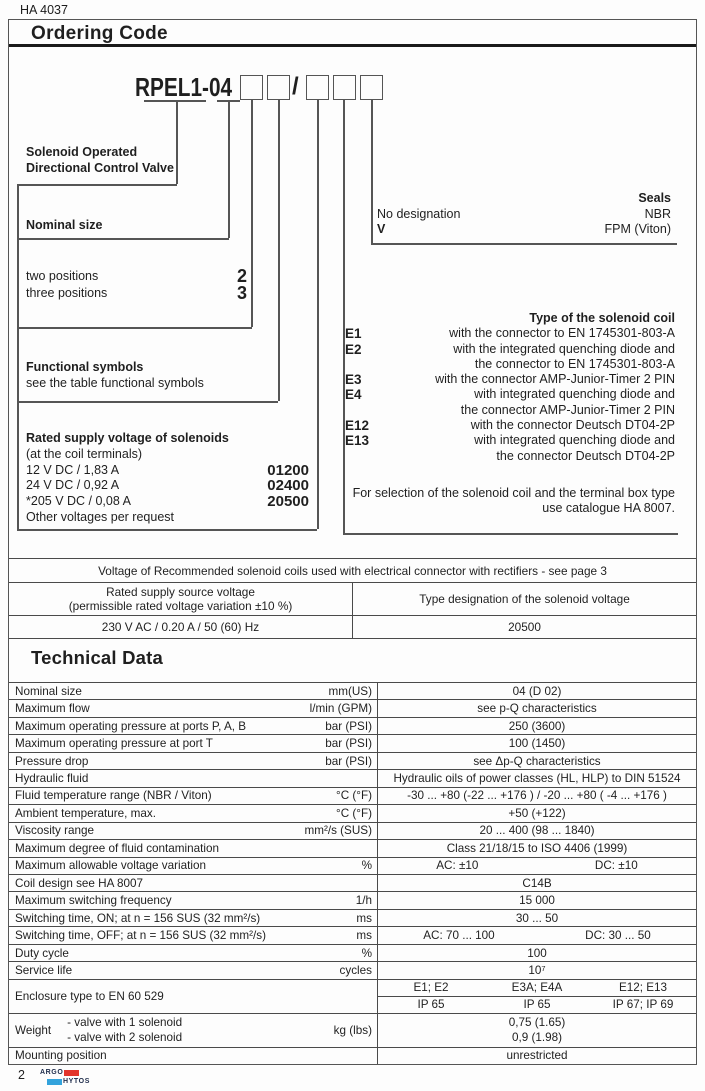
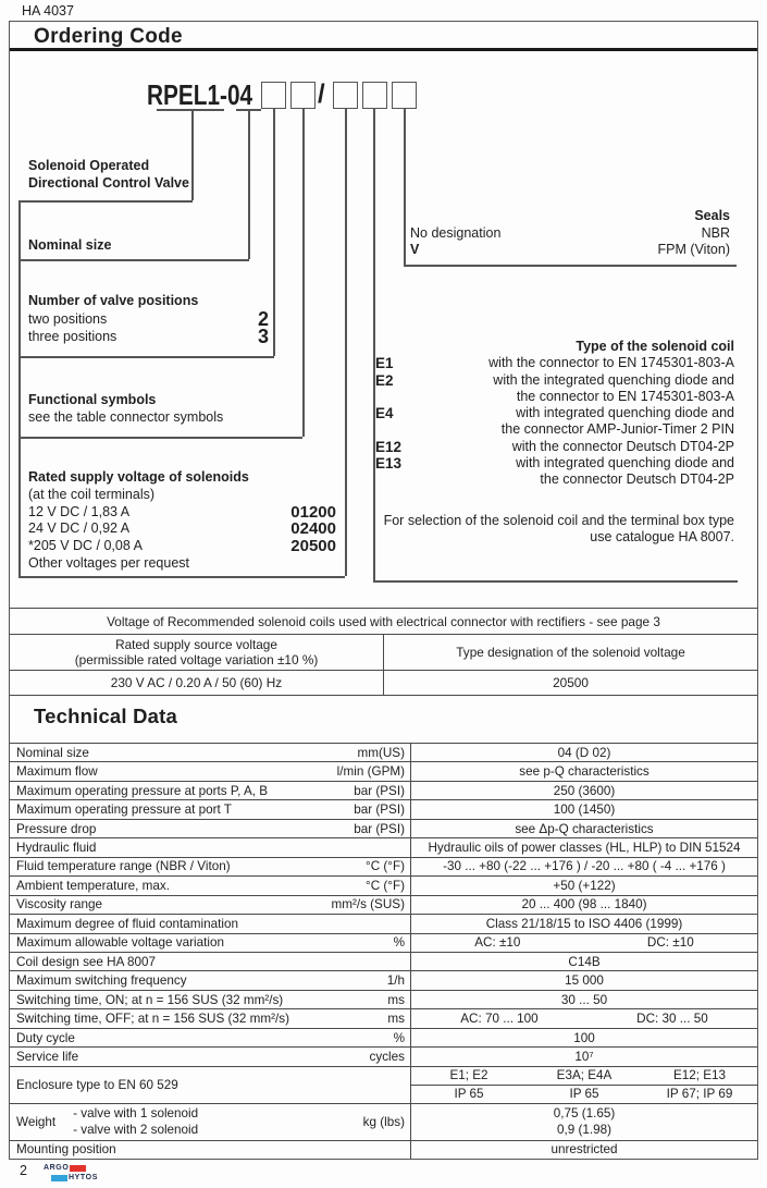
  HA 4037
  Ordering Code
  RPEL1-04
  /
  Solenoid Operated
  Directional Control Valve
  Nominal size
+ Number of valve positions
  two positions
  2
  three positions
  3
  Functional symbols
- see the table functional symbols
+ see the table connector symbols
  Rated supply voltage of solenoids
  (at the coil terminals)
  12 V DC / 1,83 A
  01200
  24 V DC / 0,92 A
  02400
  *205 V DC / 0,08 A
  20500
  Other voltages per request
  Seals
  No designation
  NBR
  V
  FPM (Viton)
  Type of the solenoid coil
  E1
  with the connector to EN 1745301-803-A
  E2
  with the integrated quenching diode and
  the connector to EN 1745301-803-A
- E3
- with the connector AMP-Junior-Timer 2 PIN
  E4
  with integrated quenching diode and
  the connector AMP-Junior-Timer 2 PIN
  E12
  with the connector Deutsch DT04-2P
  E13
  with integrated quenching diode and
  the connector Deutsch DT04-2P
  For selection of the solenoid coil and the terminal box type
  use catalogue HA 8007.
  Voltage of Recommended solenoid coils used with electrical connector with rectifiers - see page 3
  Rated supply source voltage
  (permissible rated voltage variation ±10 %)
  Type designation of the solenoid voltage
  230 V AC / 0.20 A / 50 (60) Hz
  20500
  Technical Data
  Nominal size
  mm(US)
  04 (D 02)
  Maximum flow
  l/min (GPM)
  see p-Q characteristics
  Maximum operating pressure at ports P, A, B
  bar (PSI)
  250 (3600)
  Maximum operating pressure at port T
  bar (PSI)
  100 (1450)
  Pressure drop
  bar (PSI)
  see Δp-Q characteristics
  Hydraulic fluid
  Hydraulic oils of power classes (HL, HLP) to DIN 51524
  Fluid temperature range (NBR / Viton)
  °C (°F)
  -30 ... +80 (-22 ... +176 ) / -20 ... +80 ( -4 ... +176 )
  Ambient temperature, max.
  °C (°F)
  +50 (+122)
  Viscosity range
  mm²/s (SUS)
  20 ... 400 (98 ... 1840)
  Maximum degree of fluid contamination
  Class 21/18/15 to ISO 4406 (1999)
  Maximum allowable voltage variation
  %
  AC: ±10
  DC: ±10
  Coil design see HA 8007
  C14B
  Maximum switching frequency
  1/h
  15 000
  Switching time, ON; at n = 156 SUS (32 mm²/s)
  ms
  30 ... 50
  Switching time, OFF; at n = 156 SUS (32 mm²/s)
  ms
  AC: 70 ... 100
  DC: 30 ... 50
  Duty cycle
  %
  100
  Service life
  cycles
  10⁷
  Enclosure type to EN 60 529
  E1; E2
  E3A; E4A
  E12; E13
  IP 65
  IP 65
  IP 67; IP 69
  Weight
  - valve with 1 solenoid
  - valve with 2 solenoid
  kg (lbs)
  0,75 (1.65)
  0,9 (1.98)
  Mounting position
  unrestricted
  2
